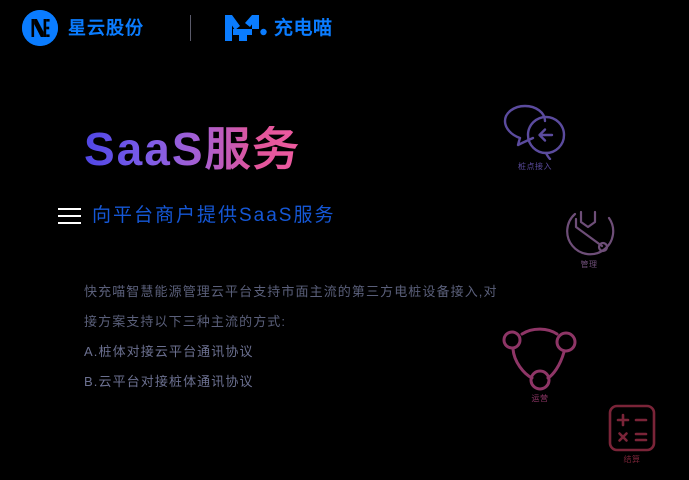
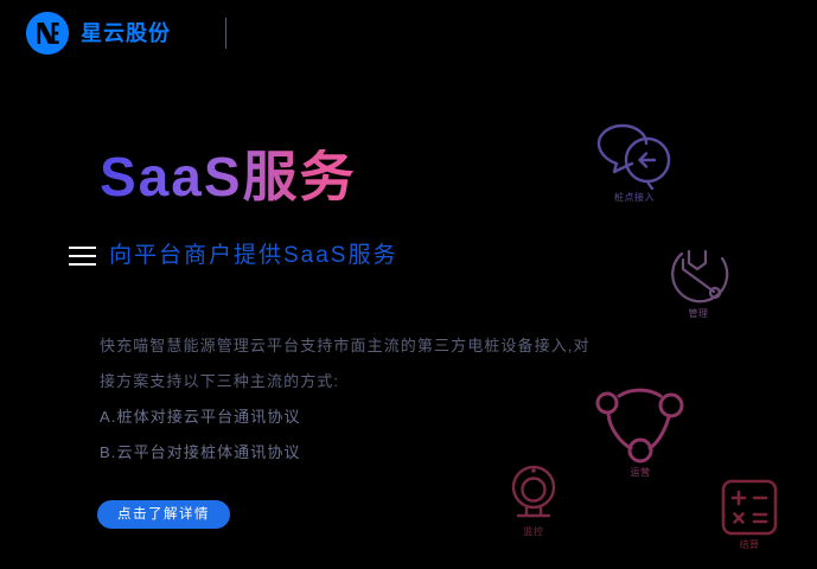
  星云股份
- 充电喵
  SaaS服务
  向平台商户提供SaaS服务
  快充喵智慧能源管理云平台支持市面主流的第三方电桩设备接入,对
  接方案支持以下三种主流的方式:
  A.桩体对接云平台通讯协议
  B.云平台对接桩体通讯协议
+ 点击了解详情
  桩点接入
  管理
  运营
+ 监控
  结算
